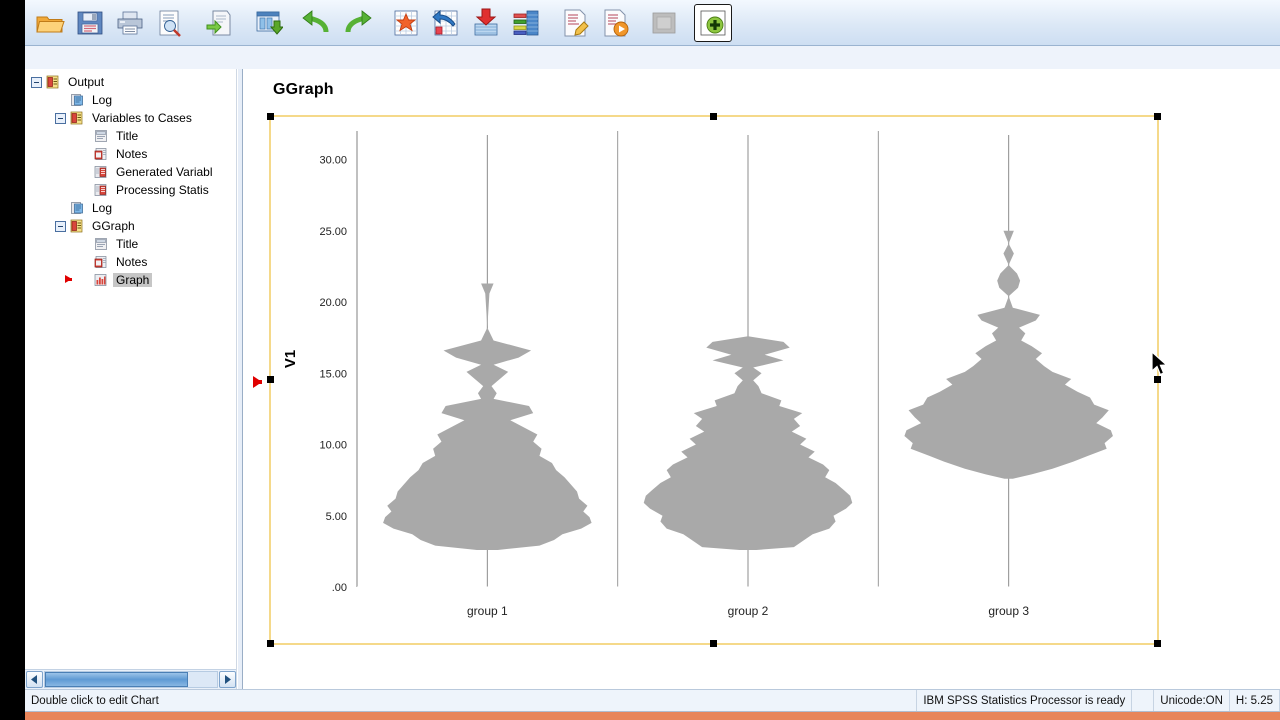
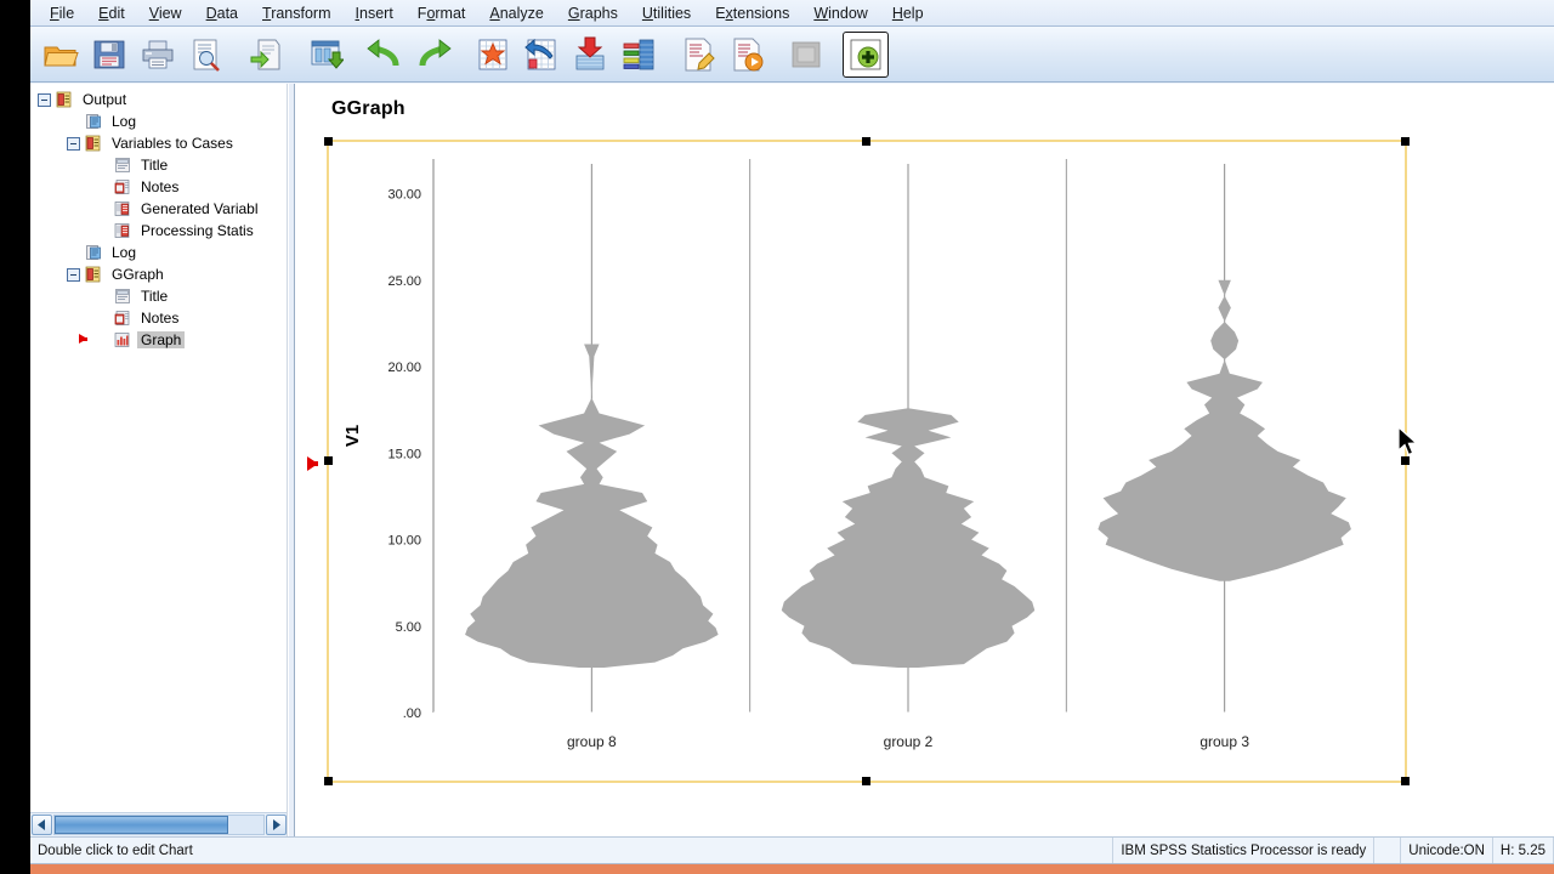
+ File
+ Edit
+ View
+ Data
+ Transform
+ Insert
+ Format
+ Analyze
+ Graphs
+ Utilities
+ Extensions
+ Window
+ Help
  Output
  Log
  Variables to Cases
  Title
  Notes
  Generated Variabl
  Processing Statis
  Log
  GGraph
  Title
  Notes
  Graph
  GGraph
  .00
  5.00
  10.00
  15.00
  20.00
  25.00
  30.00
- group 1
+ group 8
  group 2
  group 3
  Double click to edit Chart
  IBM SPSS Statistics Processor is ready
  Unicode:ON
  H: 5.25
